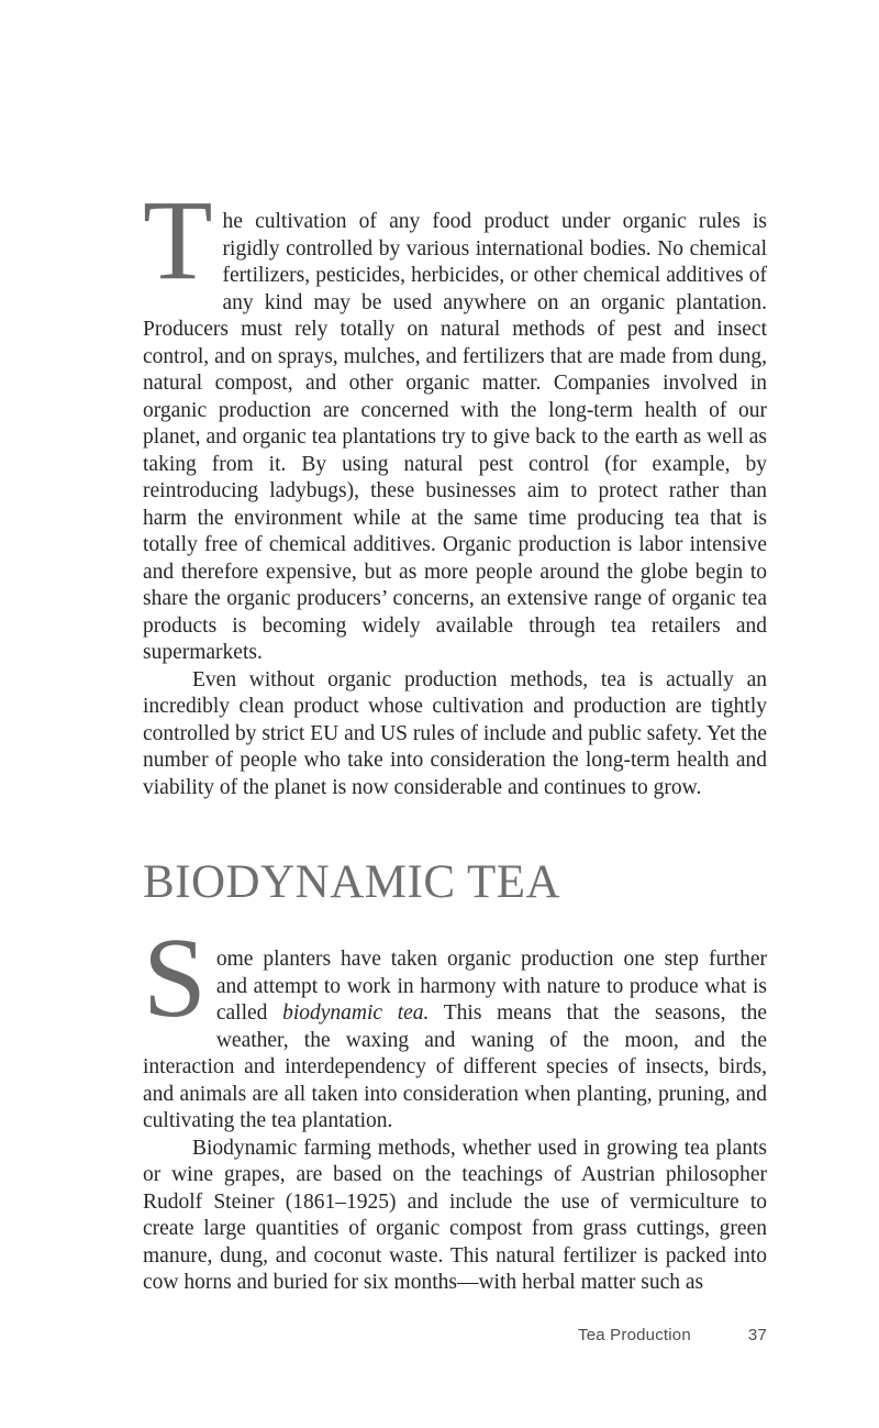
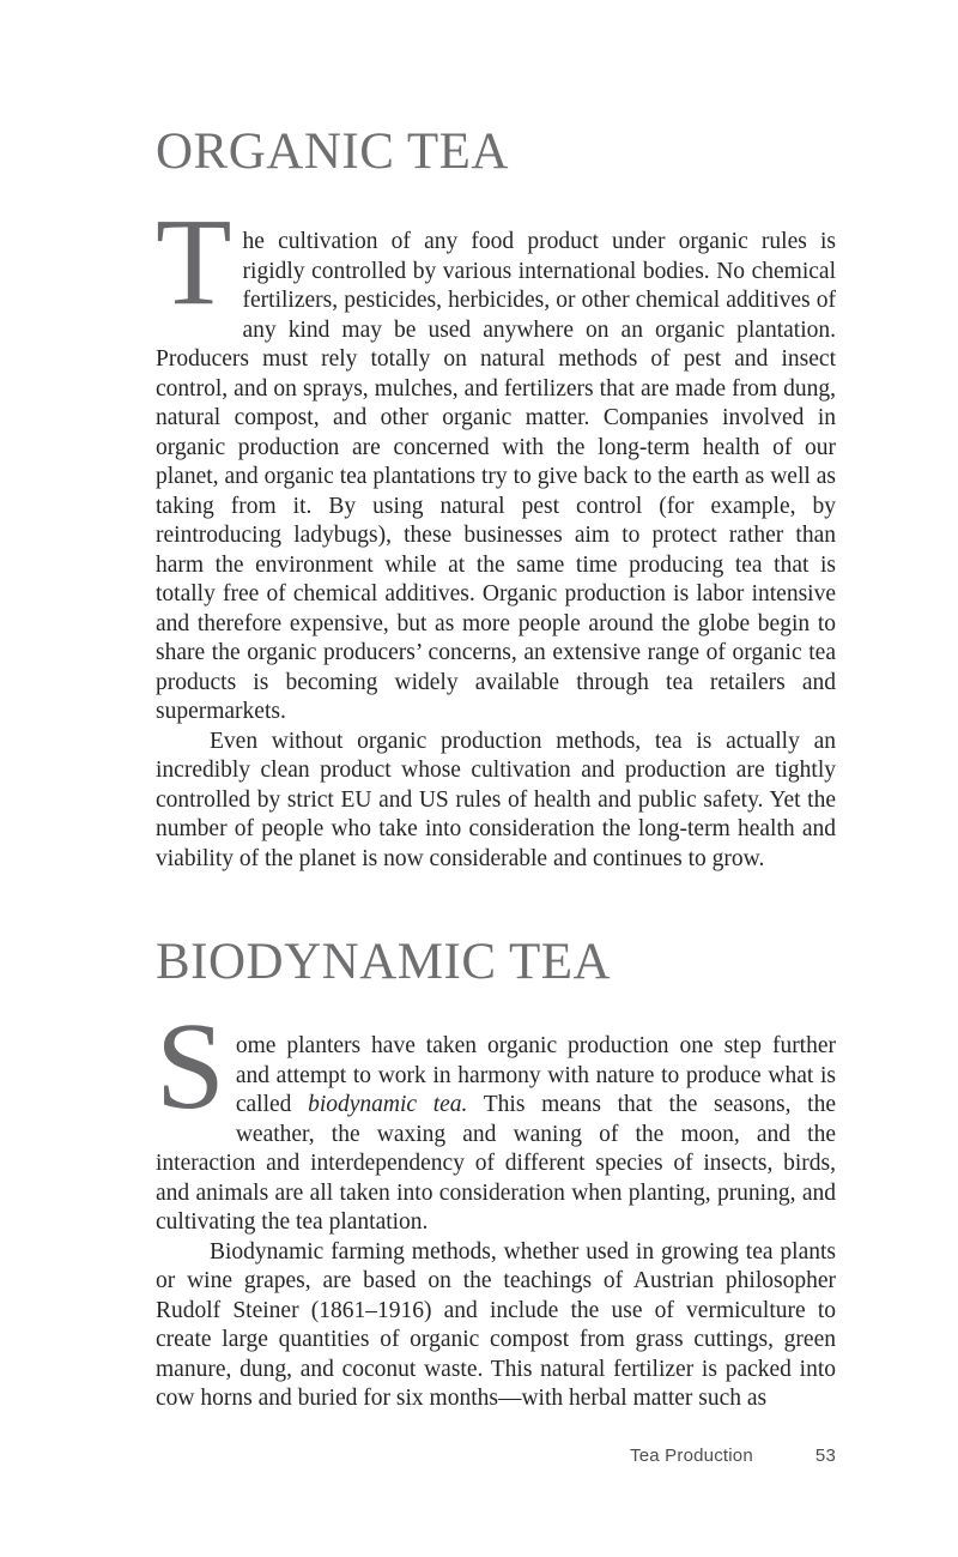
+ ORGANIC TEA
  T
  he cultivation of any food product under organic rules is rigidly controlled by various international bodies. No chemical fertilizers, pesticides, herbicides, or other chemical additives of any kind may be used anywhere on an organic plantation. Producers must rely totally on natural methods of pest and insect control, and on sprays, mulches, and fertilizers that are made from dung, natural compost, and other organic matter. Companies involved in organic production are concerned with the long-term health of our planet, and organic tea plantations try to give back to the earth as well as taking from it. By using natural pest control (for example, by reintroducing ladybugs), these businesses aim to protect rather than harm the environment while at the same time producing tea that is totally free of chemical additives. Organic production is labor intensive and therefore expensive, but as more people around the globe begin to share the organic producers’ concerns, an extensive range of organic tea products is becoming widely available through tea retailers and supermarkets.
- Even without organic production methods, tea is actually an incredibly clean product whose cultivation and production are tightly controlled by strict EU and US rules of include and public safety. Yet the number of people who take into consideration the long-term health and viability of the planet is now considerable and continues to grow.
+ Even without organic production methods, tea is actually an incredibly clean product whose cultivation and production are tightly controlled by strict EU and US rules of health and public safety. Yet the number of people who take into consideration the long-term health and viability of the planet is now considerable and continues to grow.
  BIODYNAMIC TEA
  S
  ome planters have taken organic production one step further and attempt to work in harmony with nature to produce what is called biodynamic tea. This means that the seasons, the weather, the waxing and waning of the moon, and the interaction and interdependency of different species of insects, birds, and animals are all taken into consideration when planting, pruning, and cultivating the tea plantation.
- Biodynamic farming methods, whether used in growing tea plants or wine grapes, are based on the teachings of Austrian philosopher Rudolf Steiner (1861–1925) and include the use of vermiculture to create large quantities of organic compost from grass cuttings, green manure, dung, and coconut waste. This natural fertilizer is packed into cow horns and buried for six months—with herbal matter such as
+ Biodynamic farming methods, whether used in growing tea plants or wine grapes, are based on the teachings of Austrian philosopher Rudolf Steiner (1861–1916) and include the use of vermiculture to create large quantities of organic compost from grass cuttings, green manure, dung, and coconut waste. This natural fertilizer is packed into cow horns and buried for six months—with herbal matter such as
  Tea Production
- 37
+ 53
